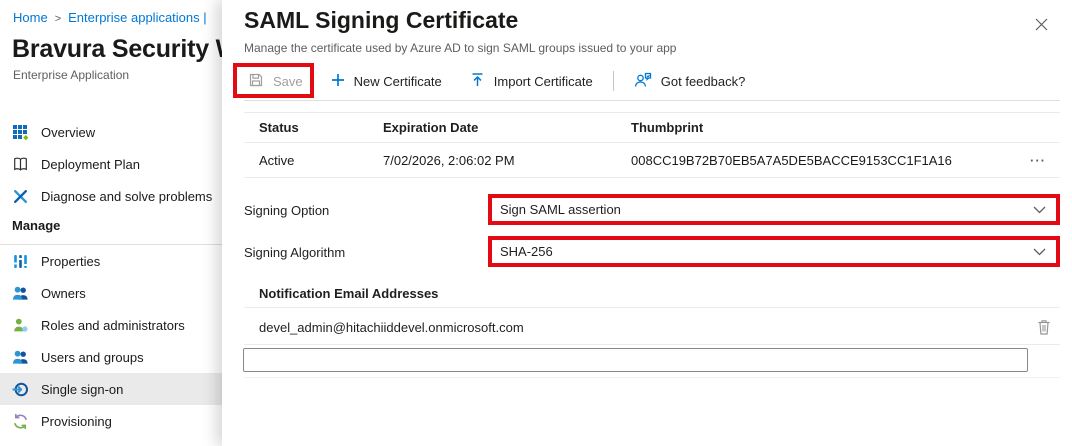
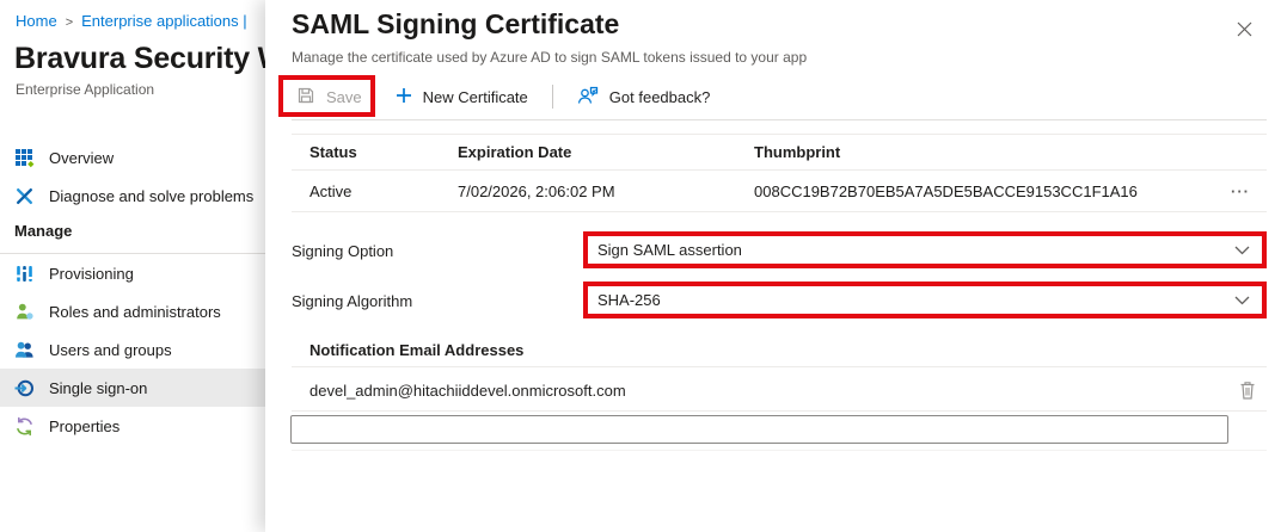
  Home > Enterprise applications |
  Bravura Security
  Enterprise Application
  Overview
- Deployment Plan
  Diagnose and solve problems
  Manage
- Properties
+ Provisioning
- Owners
  Roles and administrators
  Users and groups
  Single sign-on
- Provisioning
+ Properties
  SAML Signing Certificate
- Manage the certificate used by Azure AD to sign SAML groups issued to your app
+ Manage the certificate used by Azure AD to sign SAML tokens issued to your app
  Save
  New Certificate
- Import Certificate
  Got feedback?
  Status
  Expiration Date
  Thumbprint
  Active
  7/02/2026, 2:06:02 PM
  008CC19B72B70EB5A7A5DE5BACCE9153CC1F1A16
  ···
  Signing Option
  Sign SAML assertion
  Signing Algorithm
  SHA-256
  Notification Email Addresses
  devel_admin@hitachiiddevel.onmicrosoft.com
